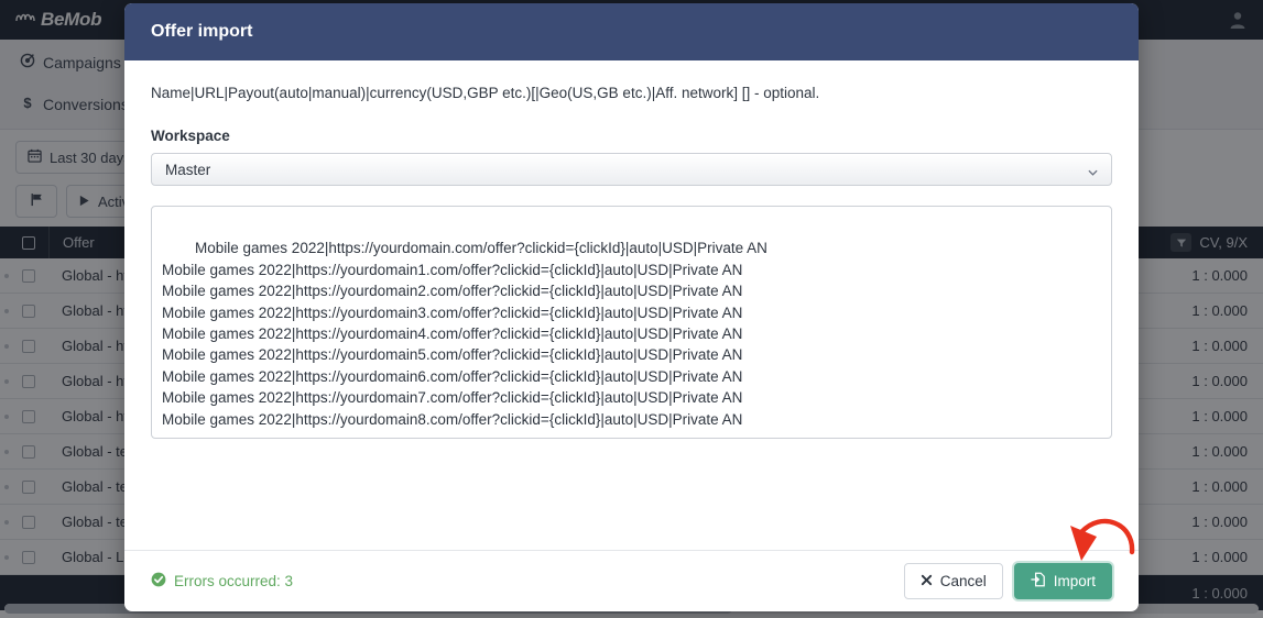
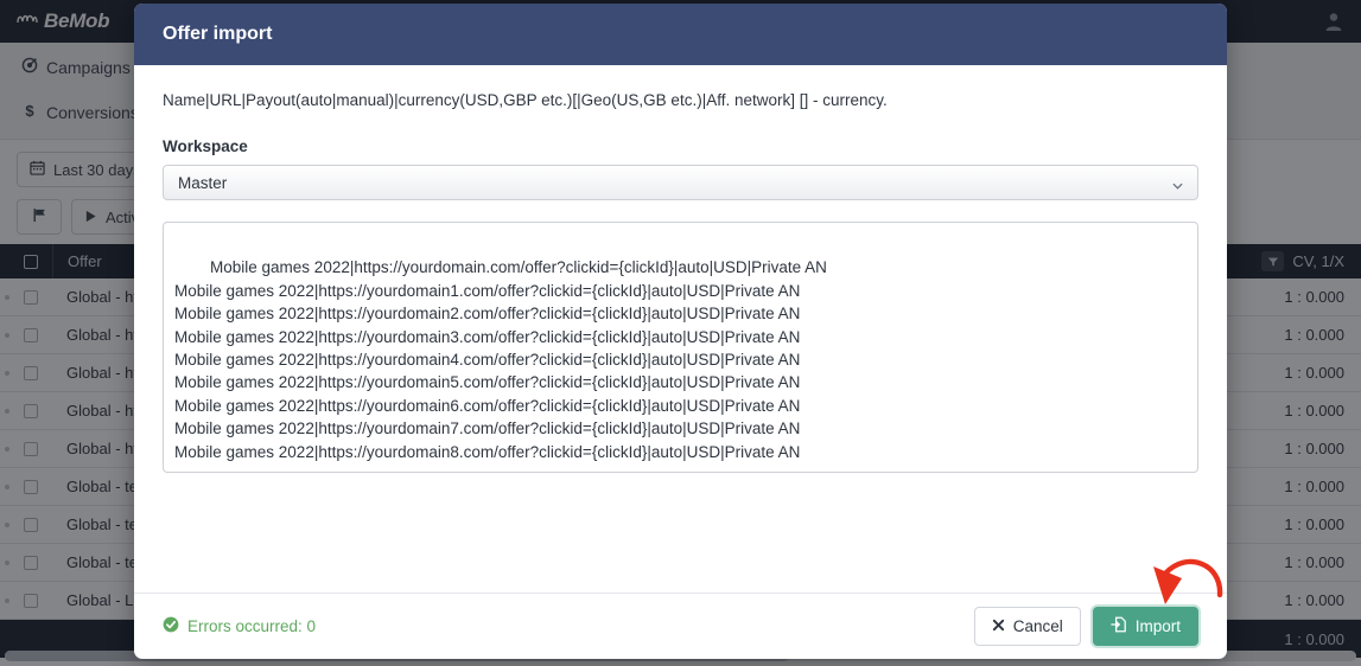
  BeMob
  Campaigns
  $
  Conversion
  Last 30 day
  Offer
- CV, 9/X
+ CV, 1/X
  Global - h
  1 : 0.000
  Global - h
  1 : 0.000
  Global - h
  1 : 0.000
  Global - h
  1 : 0.000
  Global - h
  1 : 0.000
  Global - t
  1 : 0.000
  Global - t
  1 : 0.000
  Global - t
  1 : 0.000
  Global - L
  1 : 0.000
  1 : 0.000
  Offer import
- Name|URL|Payout(auto|manual)|currency(USD,GBP etc.)[|Geo(US,GB etc.)|Aff. network] [] - optional.
+ Name|URL|Payout(auto|manual)|currency(USD,GBP etc.)[|Geo(US,GB etc.)|Aff. network] [] - currency.
  Workspace
  Master
  Mobile games 2022|https://yourdomain.com/offer?clickid={clickId}|auto|USD|Private AN
  Mobile games 2022|https://yourdomain1.com/offer?clickid={clickId}|auto|USD|Private AN
  Mobile games 2022|https://yourdomain2.com/offer?clickid={clickId}|auto|USD|Private AN
  Mobile games 2022|https://yourdomain3.com/offer?clickid={clickId}|auto|USD|Private AN
  Mobile games 2022|https://yourdomain4.com/offer?clickid={clickId}|auto|USD|Private AN
  Mobile games 2022|https://yourdomain5.com/offer?clickid={clickId}|auto|USD|Private AN
  Mobile games 2022|https://yourdomain6.com/offer?clickid={clickId}|auto|USD|Private AN
  Mobile games 2022|https://yourdomain7.com/offer?clickid={clickId}|auto|USD|Private AN
  Mobile games 2022|https://yourdomain8.com/offer?clickid={clickId}|auto|USD|Private AN
- Errors occurred: 3
+ Errors occurred: 0
  Cancel
  Import
